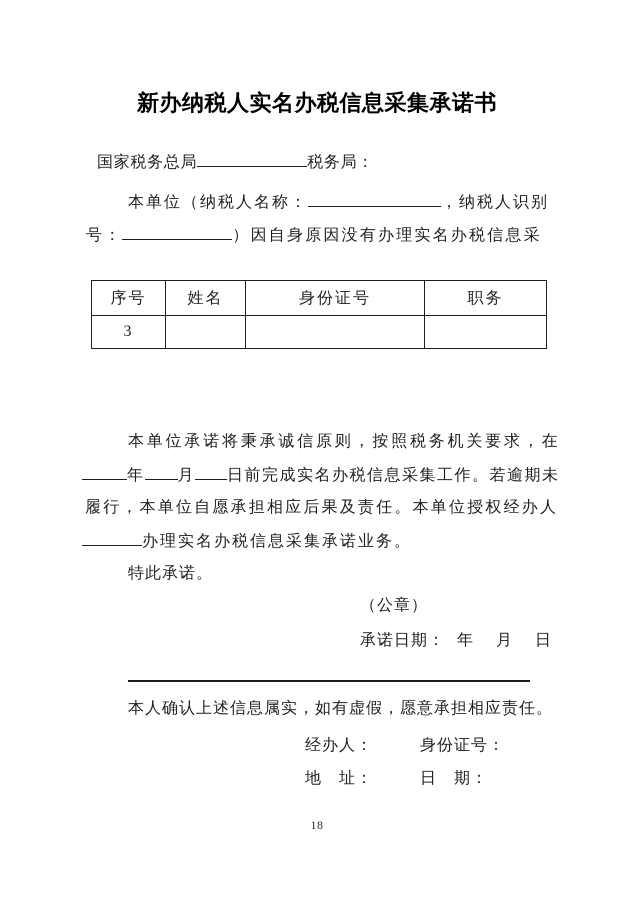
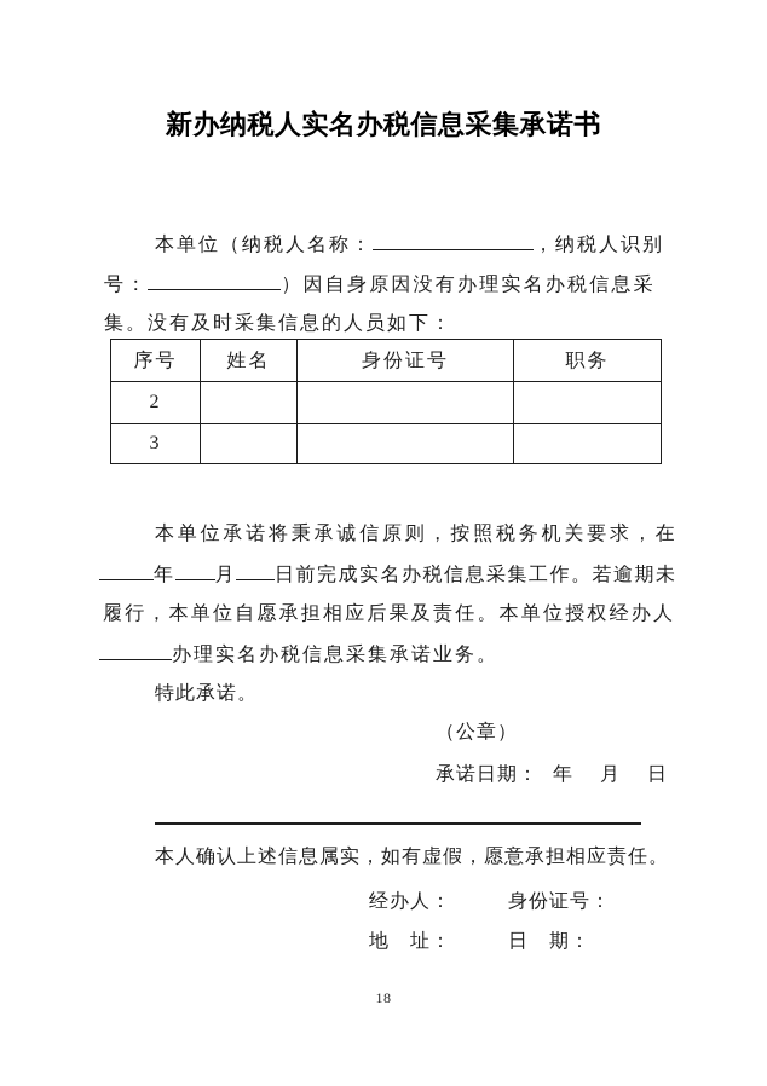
  新办纳税人实名办税信息采集承诺书
- 国家税务总局 税务局：
  本单位（纳税人名称： ，纳税人识别
  号： ）因自身原因没有办理实名办税信息采
+ 集。没有及时采集信息的人员如下：
  序号	姓名	身份证号	职务
+ 2
  3
  本单位承诺将秉承诚信原则，按照税务机关要求，在
  年 月 日前完成实名办税信息采集工作。若逾期未
  履行，本单位自愿承担相应后果及责任。本单位授权经办人
  办理实名办税信息采集承诺业务。
  特此承诺。
  （公章）
  承诺日期： 年 月 日
  本人确认上述信息属实，如有虚假，愿意承担相应责任。
  经办人：
  身份证号：
  地 址：
  日 期：
  18
